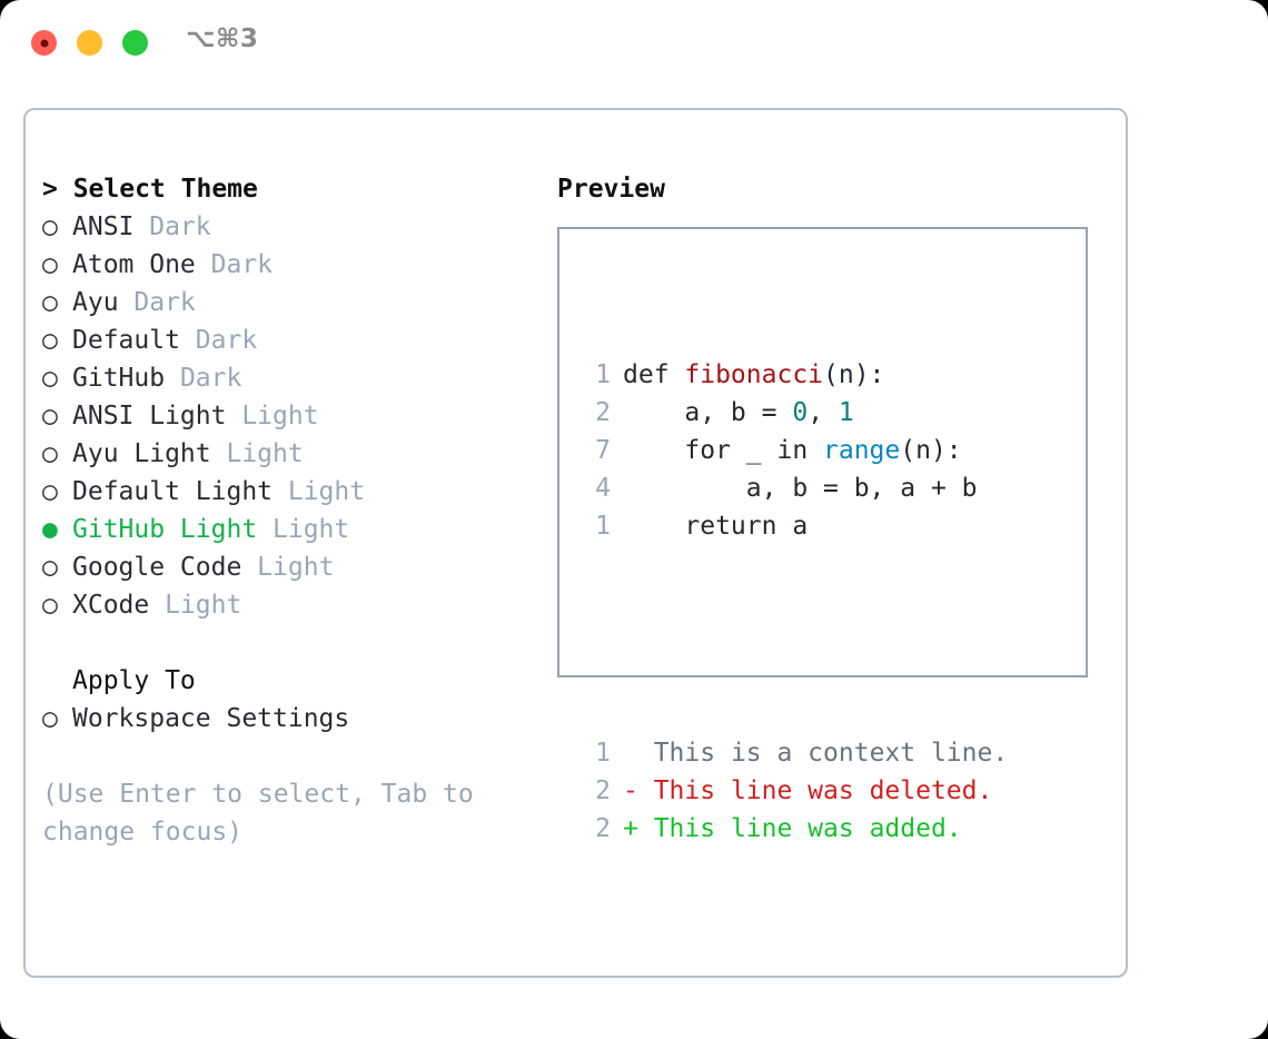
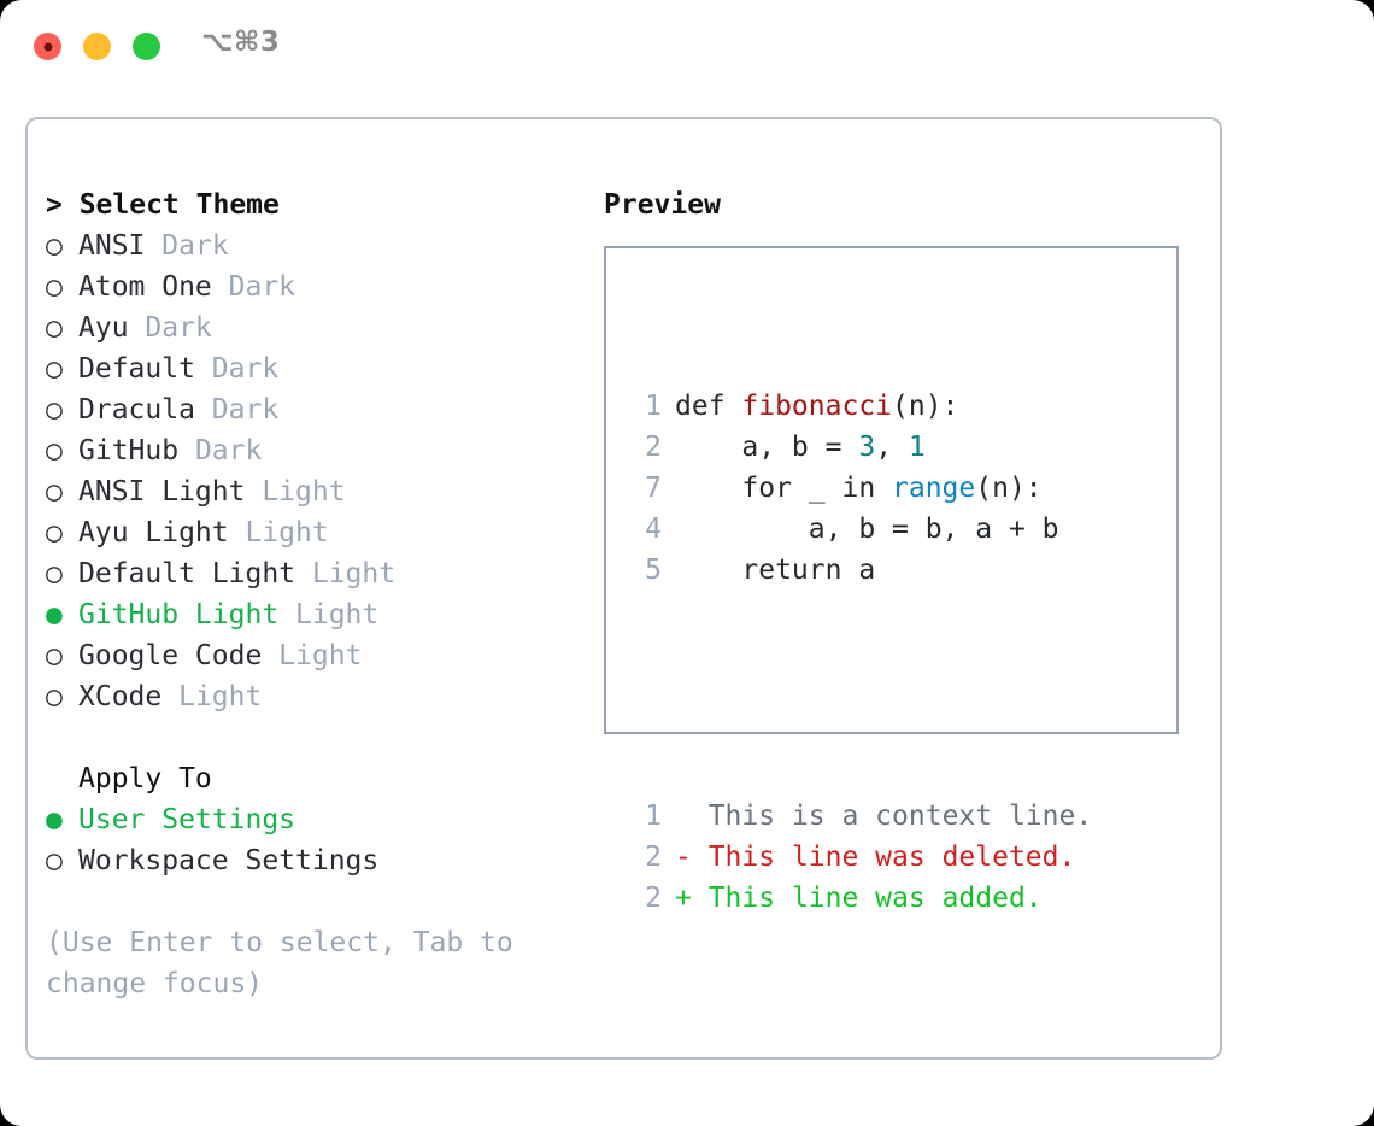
  ⌥⌘3
  > Select Theme
  ○ ANSI Dark
  ○ Atom One Dark
  ○ Ayu Dark
  ○ Default Dark
+ ○ Dracula Dark
  ○ GitHub Dark
  ○ ANSI Light Light
  ○ Ayu Light Light
  ○ Default Light Light
  ● GitHub Light Light
  ○ Google Code Light
  ○ XCode Light
  Apply To
+ ● User Settings
  ○ Workspace Settings
  (Use Enter to select, Tab to change focus)
  Preview
  1 def fibonacci(n):
- 2 a, b = 0, 1
+ 2 a, b = 3, 1
  7 for _ in range(n):
  4 a, b = b, a + b
- 1 return a
+ 5 return a
  1 This is a context line.
  2 - This line was deleted.
  2 + This line was added.
